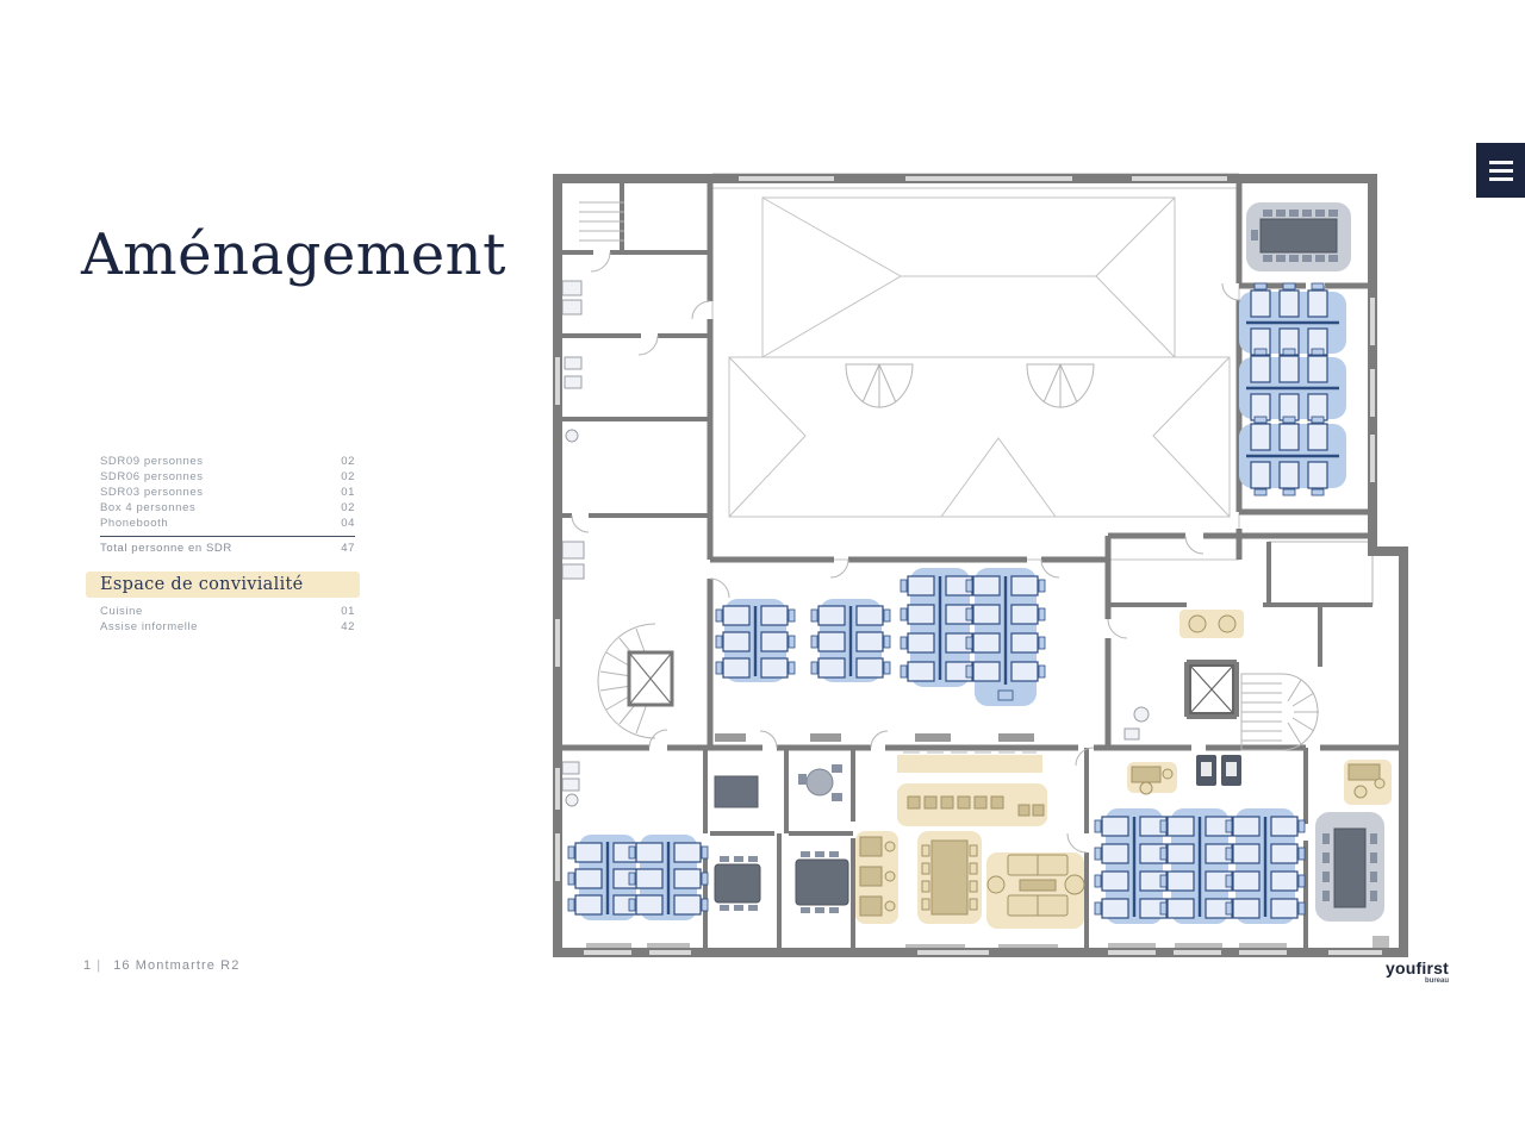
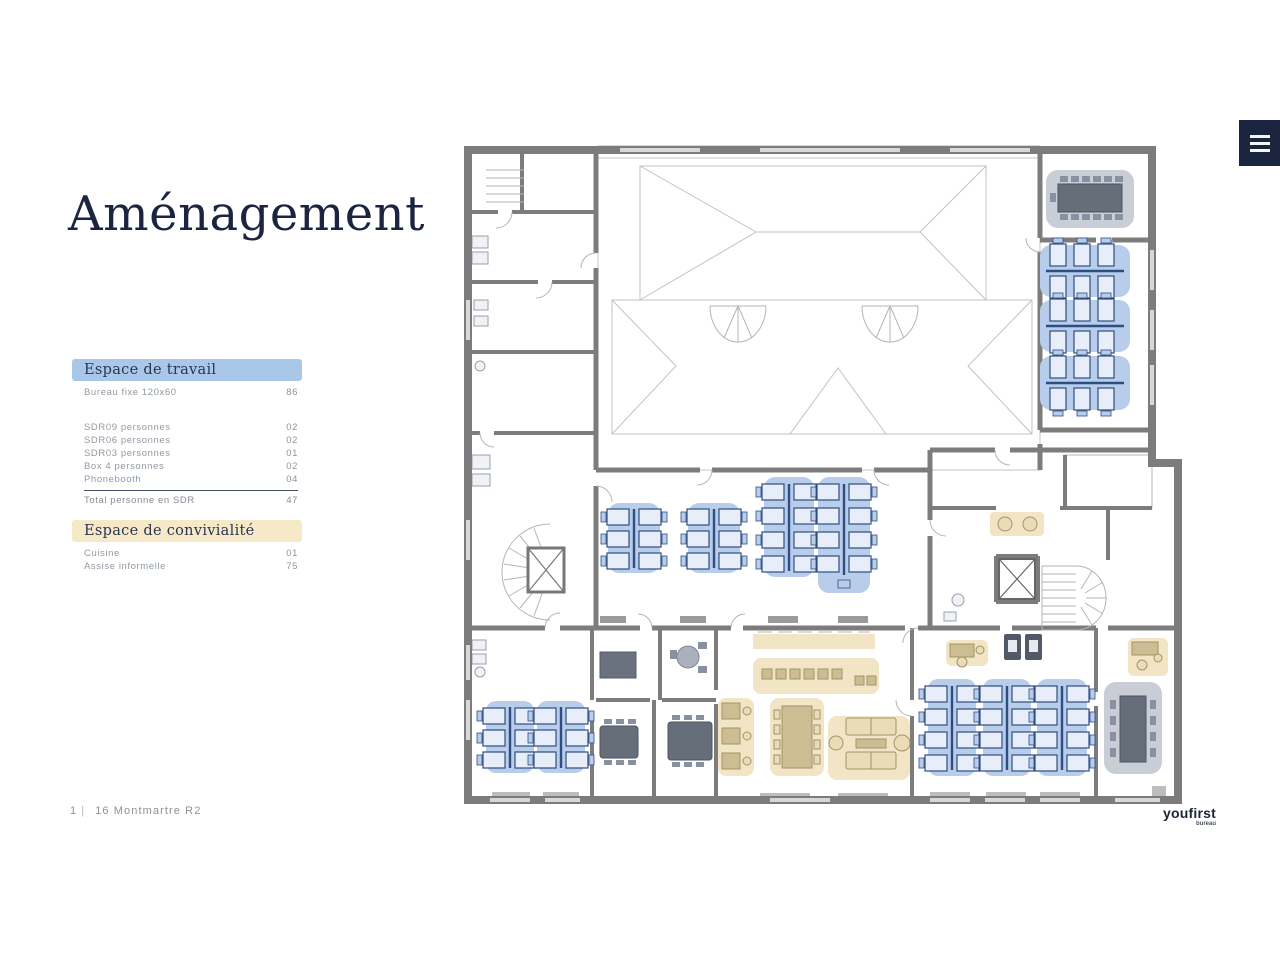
  Aménagement
+ Espace de travail
+ Bureau fixe 120x60
+ 86
  SDR09 personnes
  02
  SDR06 personnes
  02
  SDR03 personnes
  01
  Box 4 personnes
  02
  Phonebooth
  04
  Total personne en SDR
  47
  Espace de convivialité
  Cuisine
  01
  Assise informelle
- 42
+ 75
  1 | 16 Montmartre R2
  youfirst
